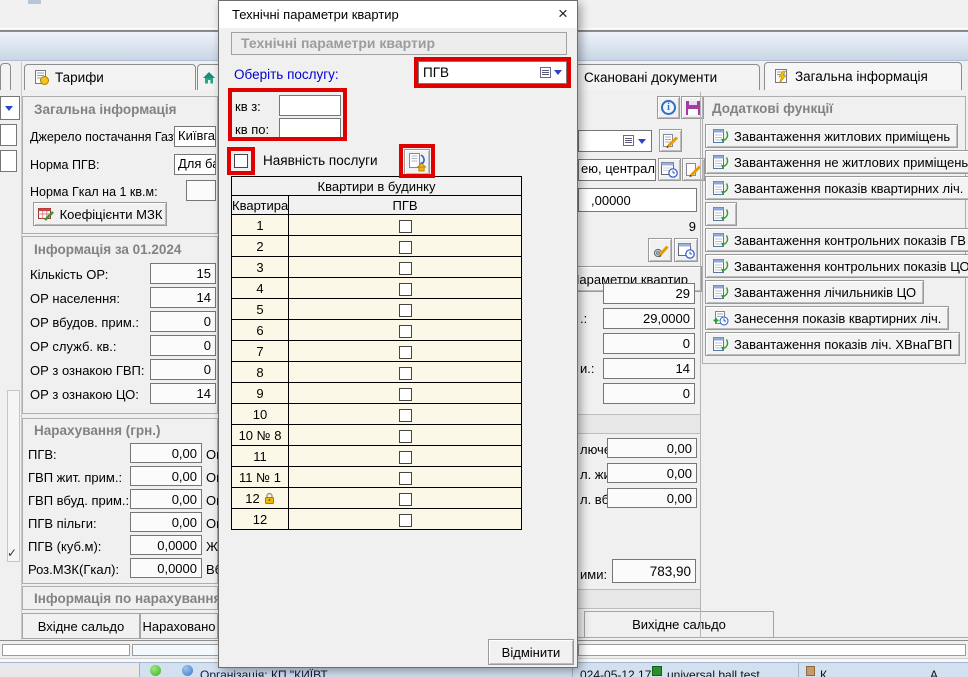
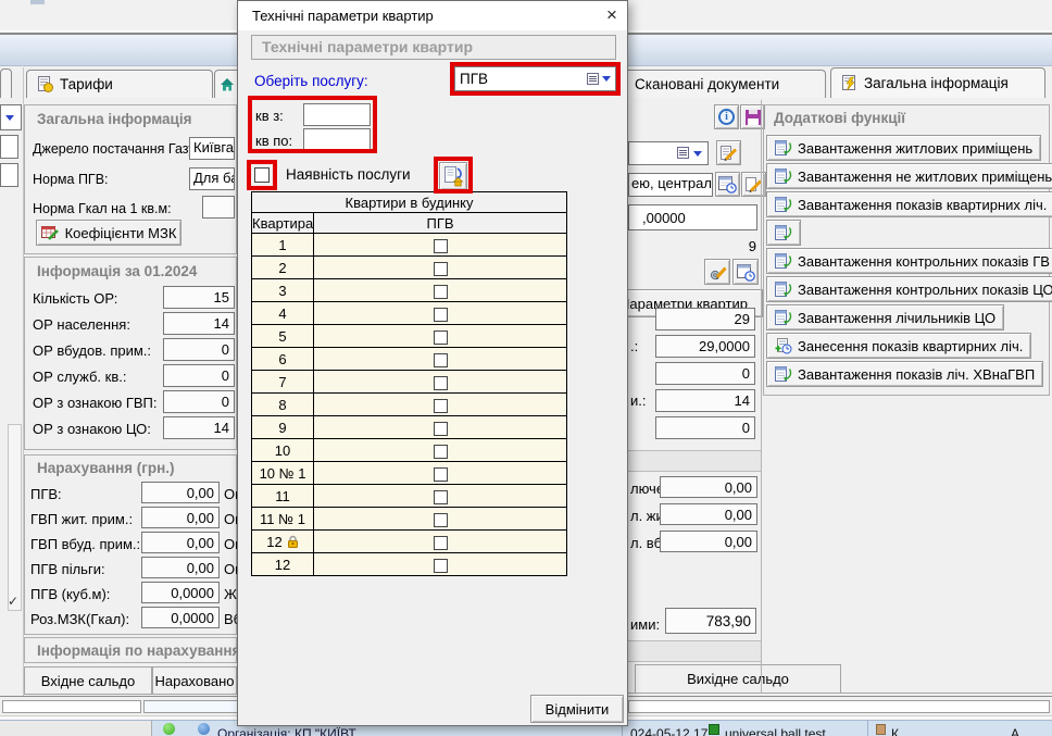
  Тарифи
  Скановані документи
  Загальна інформація
  ✓
  Загальна інформація
  Джерело постачання Газ
  Київга
  Норма ПГВ:
  Для ба
  Норма Гкал на 1 кв.м:
  Коефіцієнти МЗК
  Інформація за 01.2024
  Нарахування (грн.)
  Інформація по нарахуванн
  Вхідне сальдо
  Нараховано
  i
  ею, централ
  ,00000
  9
  араметри квартир
  ими:
  783,90
  Вихідне саьдо
  Додаткові функції
  Організація: КП "КИЇВТ
  024-05-12 17
  universal ball test
  К
  А
  Технічні параметри квартир
  ×
  Технічні параметри квартир
  Оберіть послугу:
  ПГВ
  кв з:
  кв по:
  Наявність послуги
  Квартири в будинку
  Квартира	ПГВ
  1
  2
  3
  4
  5
  6
  7
  8
  9
  10
- 10 № 8
+ 10 № 1
  11
  11 № 1
  12
  12
  Відмінити
  Кількість ОР:
  15
  ОР населення:
  14
  ОР вбудов. прим.:
  0
  ОР служб. кв.:
  0
  ОР з ознакою ГВП:
  0
  ОР з ознакою ЦО:
  14
  ПГВ:
  0,00
  ГВП жит. прим.:
  0,00
  ГВП вбуд. прим.:
  0,00
  ПГВ пільги:
  0,00
  ПГВ (куб.м):
  0,0000
  Роз.МЗК(Гкал):
  0,0000
  29
  .:
  29,0000
  0
  и.:
  14
  0
  0,00
  0,00
  0,00
  Завантаження житлових приміщень
  Завантаження не житлових приміщень
  Завантаження показів квартирних ліч.
  Завантаження контрольних показів ГВ
  Завантаження контрольних показів ЦО
  Завантаження лічильників ЦО
  Занесення показів квартирних ліч.
  Завантаження показів ліч. ХВнаГВП
